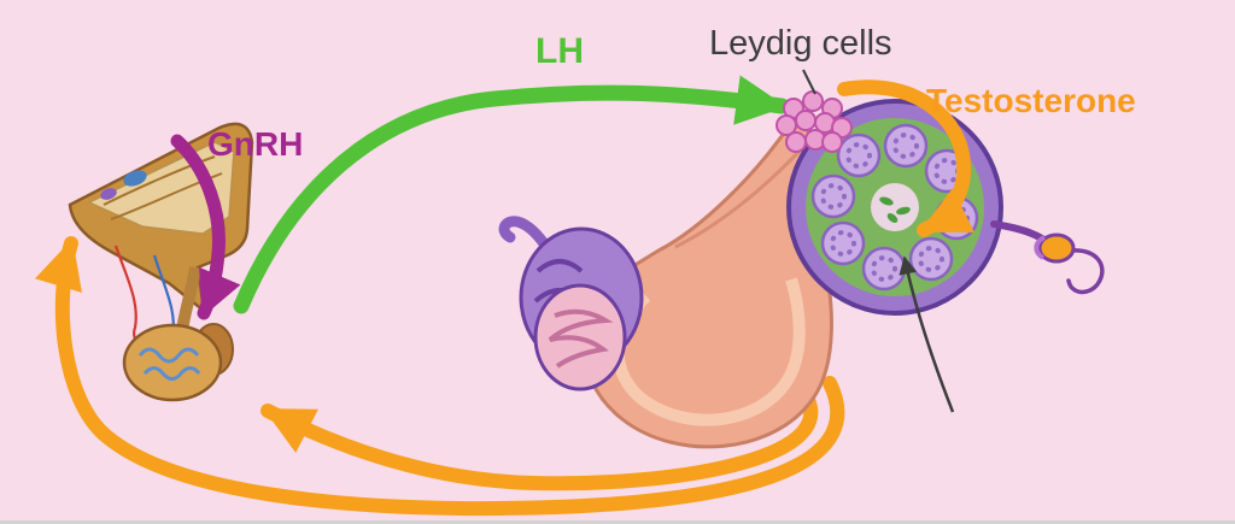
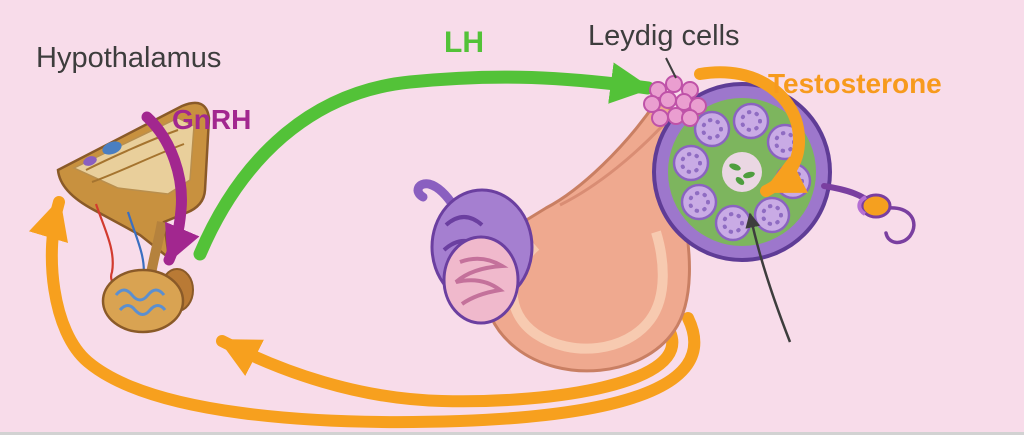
+ Hypothalamus
  GnRH
  LH
  Leydig cells
  Testosterone
